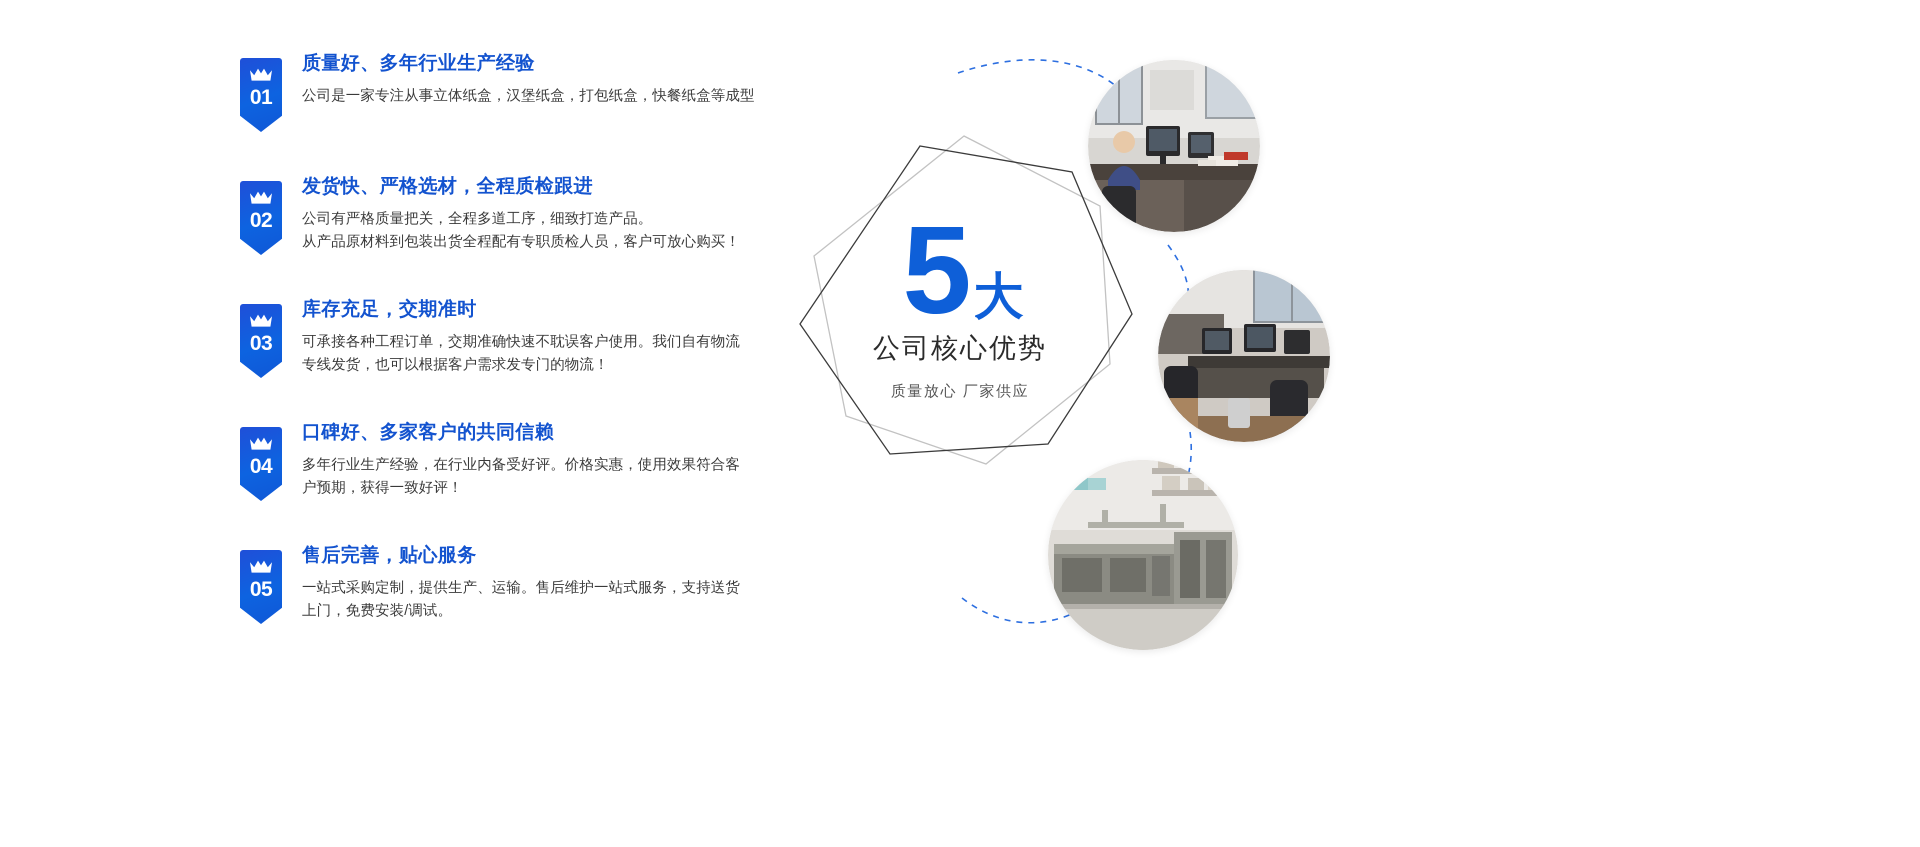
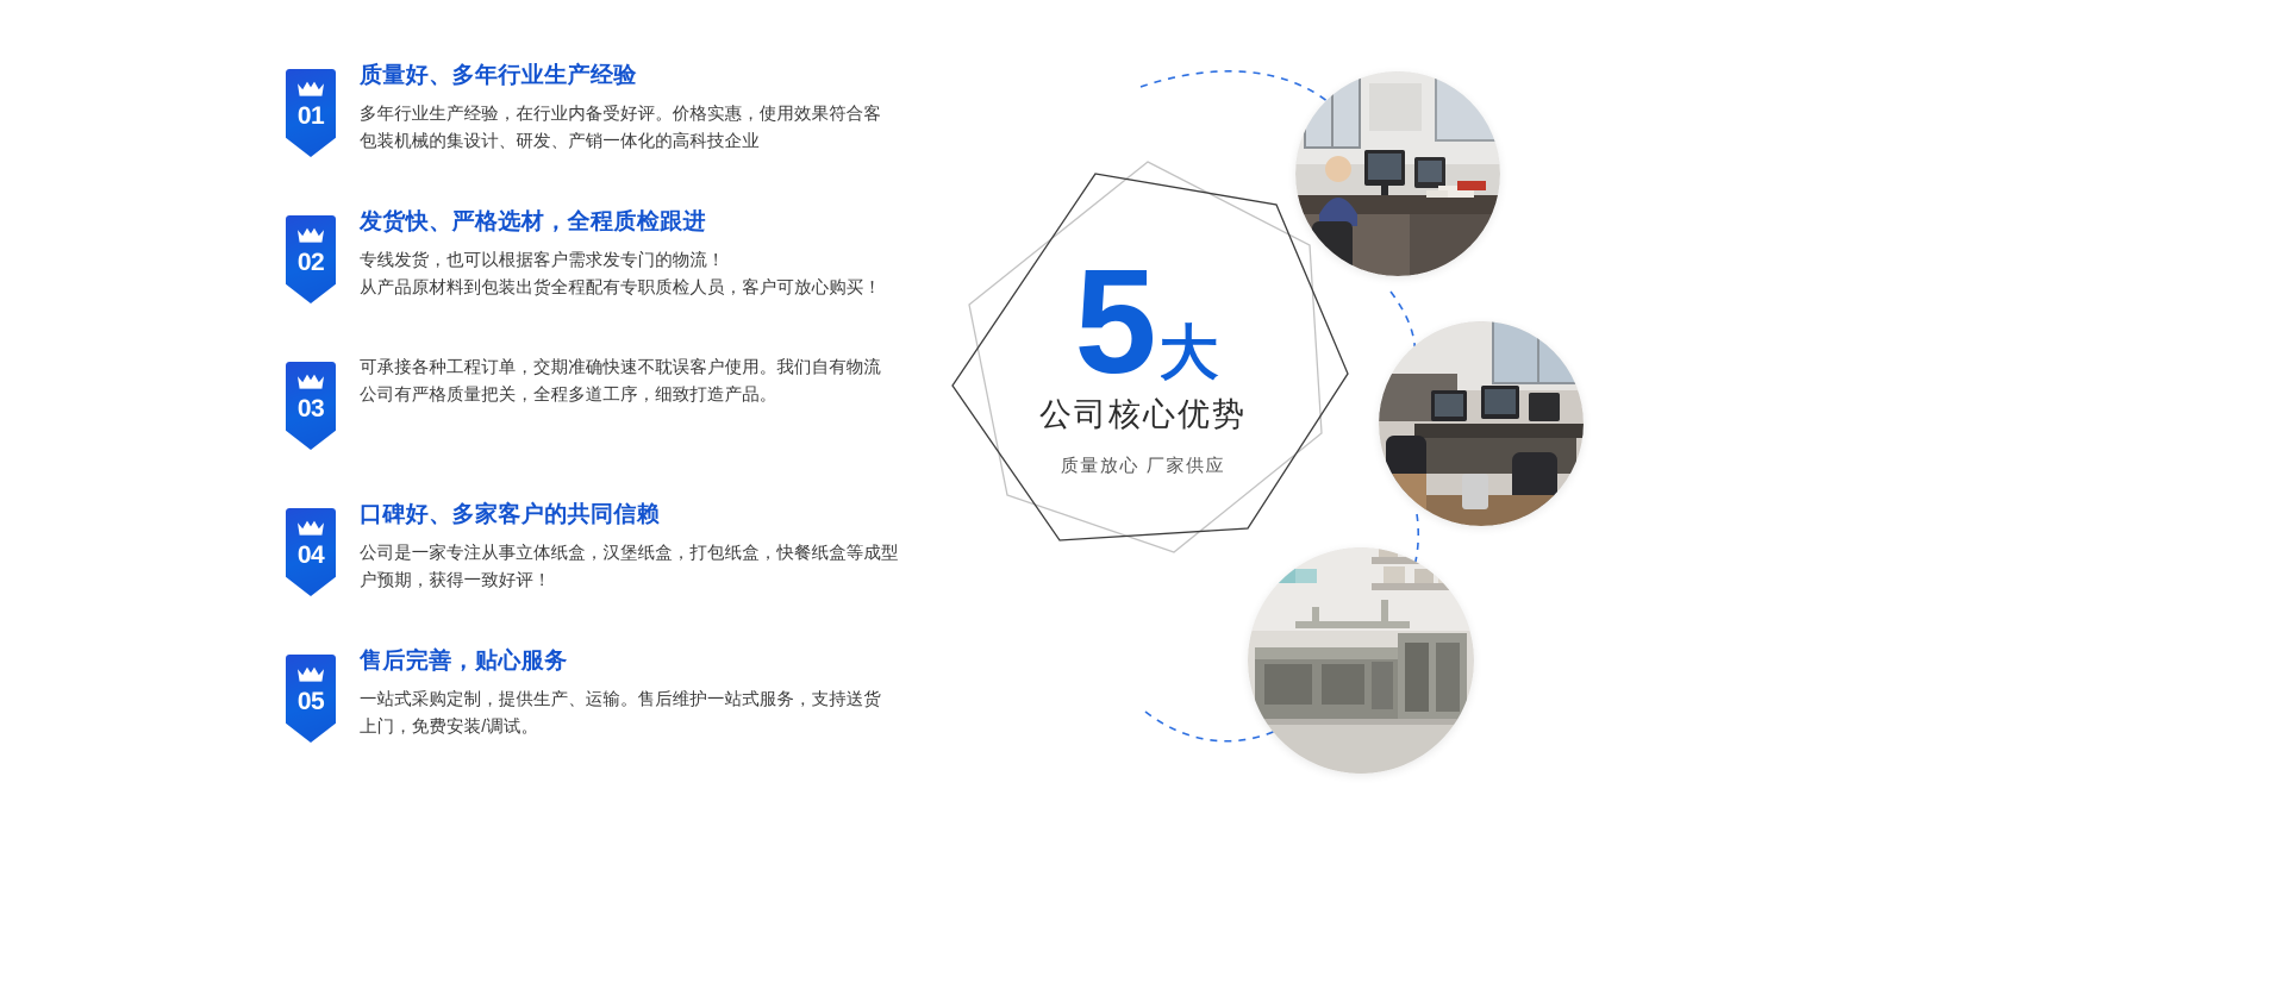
  01
  质量好、多年行业生产经验
- 公司是一家专注从事立体纸盒，汉堡纸盒，打包纸盒，快餐纸盒等成型
+ 多年行业生产经验，在行业内备受好评。价格实惠，使用效果符合客
+ 包装机械的集设计、研发、产销一体化的高科技企业
  02
  发货快、严格选材，全程质检跟进
- 公司有严格质量把关，全程多道工序，细致打造产品。
+ 专线发货，也可以根据客户需求发专门的物流！
  从产品原材料到包装出货全程配有专职质检人员，客户可放心购买！
  03
- 库存充足，交期准时
  可承接各种工程订单，交期准确快速不耽误客户使用。我们自有物流
- 专线发货，也可以根据客户需求发专门的物流！
+ 公司有严格质量把关，全程多道工序，细致打造产品。
  04
  口碑好、多家客户的共同信赖
- 多年行业生产经验，在行业内备受好评。价格实惠，使用效果符合客
+ 公司是一家专注从事立体纸盒，汉堡纸盒，打包纸盒，快餐纸盒等成型
  户预期，获得一致好评！
  05
  售后完善，贴心服务
  一站式采购定制，提供生产、运输。售后维护一站式服务，支持送货
  上门，免费安装/调试。
  5
  大
  公司核心优势
  质量放心 厂家供应
